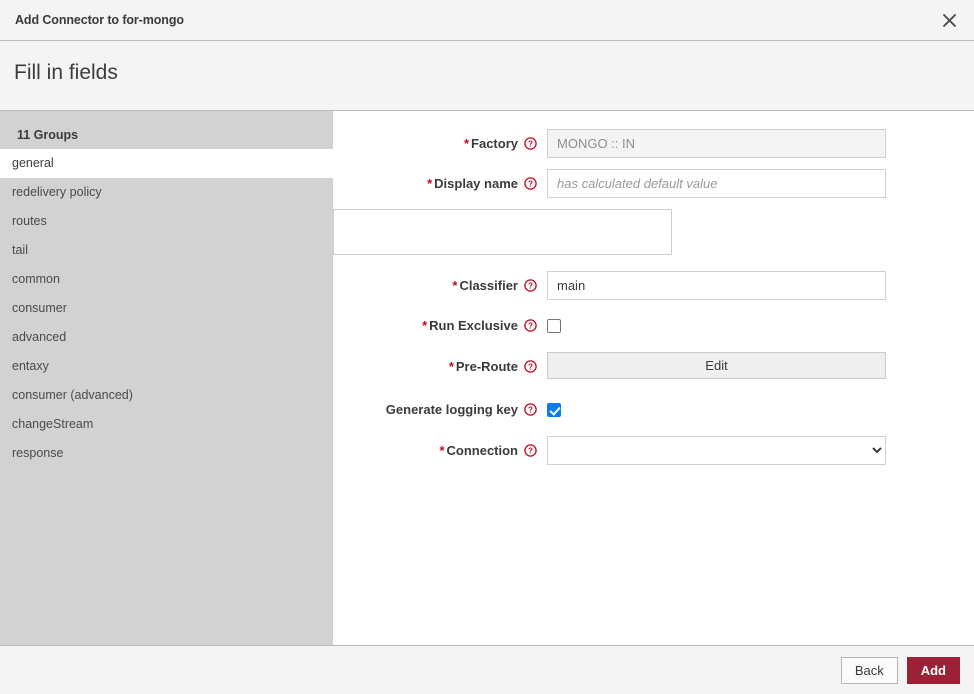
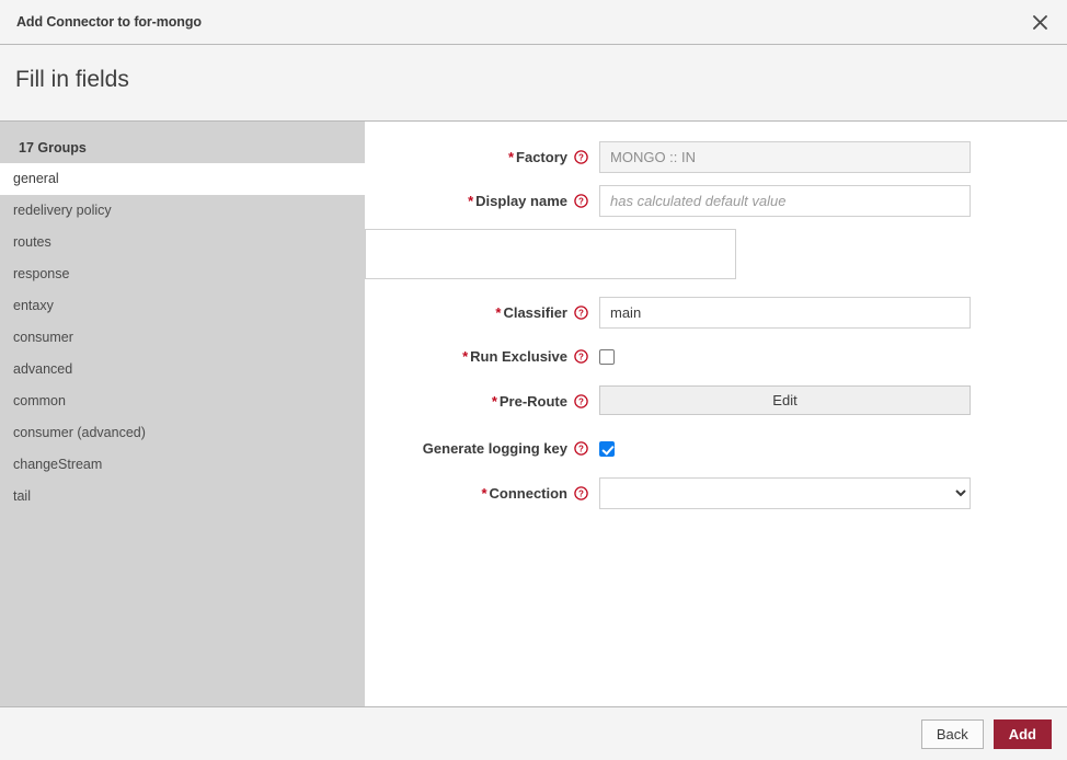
  Add Connector to for-mongo
  Fill in fields
- 11 Groups
+ 17 Groups
  general
  redelivery policy
  routes
- tail
+ response
- common
+ entaxy
  consumer
  advanced
- entaxy
+ common
  consumer (advanced)
  changeStream
- response
+ tail
  * Factory
  ?
  MONGO :: IN
  * Display name
  ?
  has calculated default value
  * Classifier
  ?
  main
  * Run Exclusive
  ?
  * Pre-Route
  ?
  Edit
  Generate logging key
  ?
  * Connection
  ?
  Back
  Add
